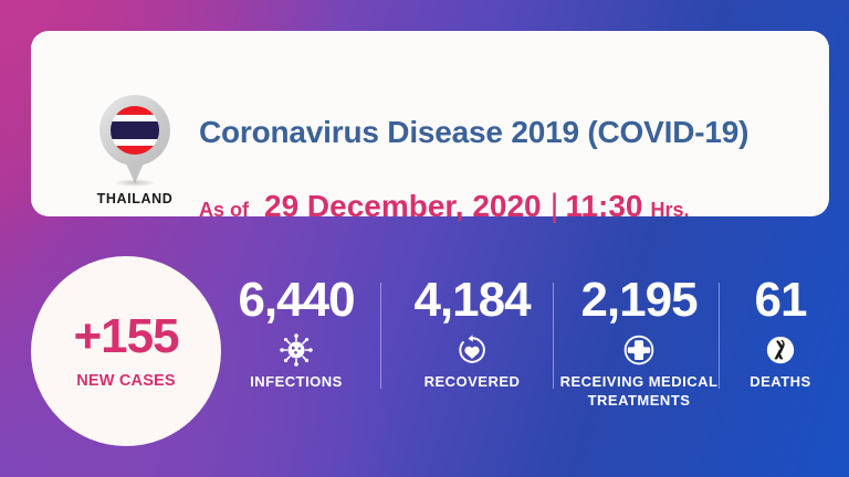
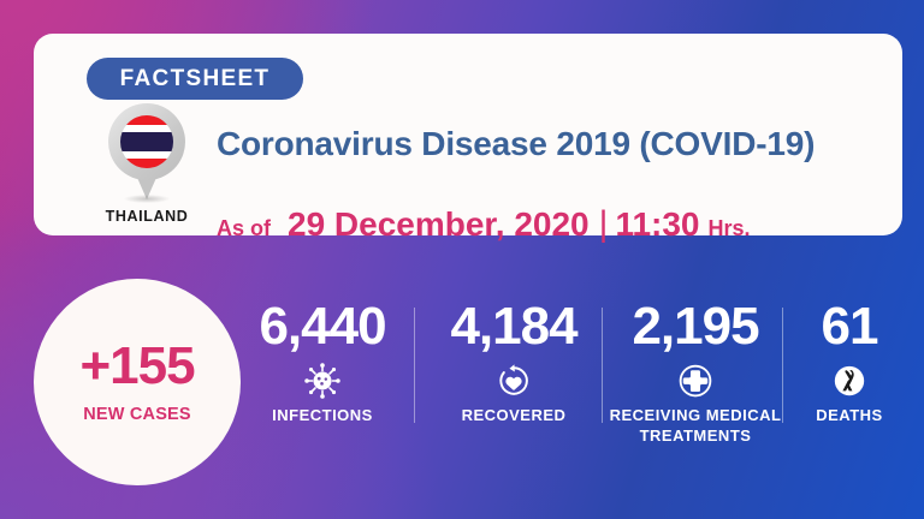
+ FACTSHEET
  THAILAND
  Coronavirus Disease 2019 (COVID-19)
  As of
  29 December, 2020
  |
  11:30
  Hrs.
  +155
  NEW CASES
  6,440
  INFECTIONS
  4,184
  RECOVERED
  2,195
  RECEIVING MEDICAL TREATMENTS
  61
  DEATHS
